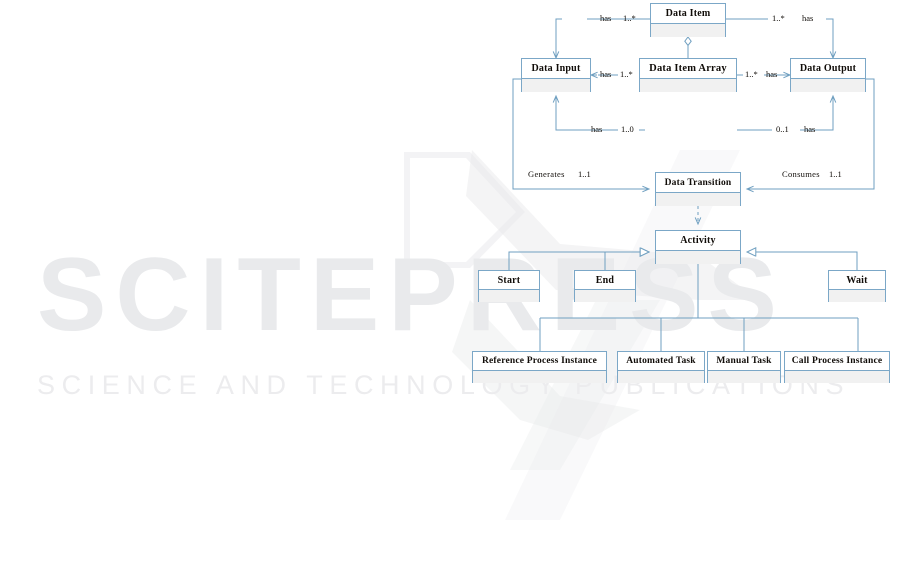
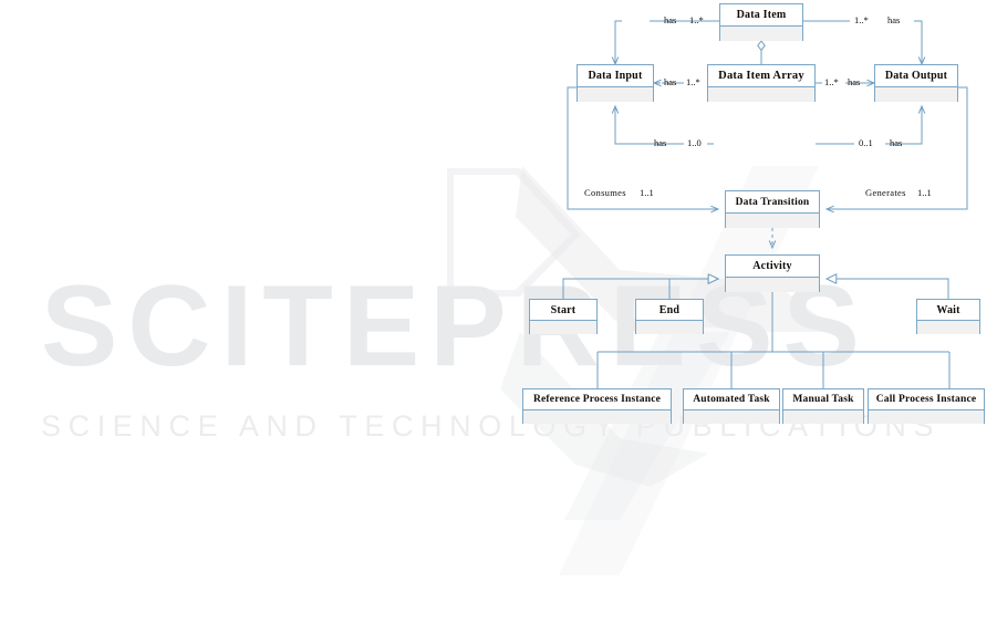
  SCITEPSS
  SCIENCE AND TECHNOLOGY PUBLICATIONS
  Data Item
  Data Input
  Data Item Array
  Data Output
  Data Transition
  Activity
  Start
  End
  Wait
  Reference Process Instance
  Automated Task
  Manual Task
  Call Process Instance
  has
  1..*
  1..*
  has
  has
  1..*
  1..*
  has
  has
  1..0
  0..1
  has
- Generates
+ Consumes
  1..1
- Consumes
+ Generates
  1..1
